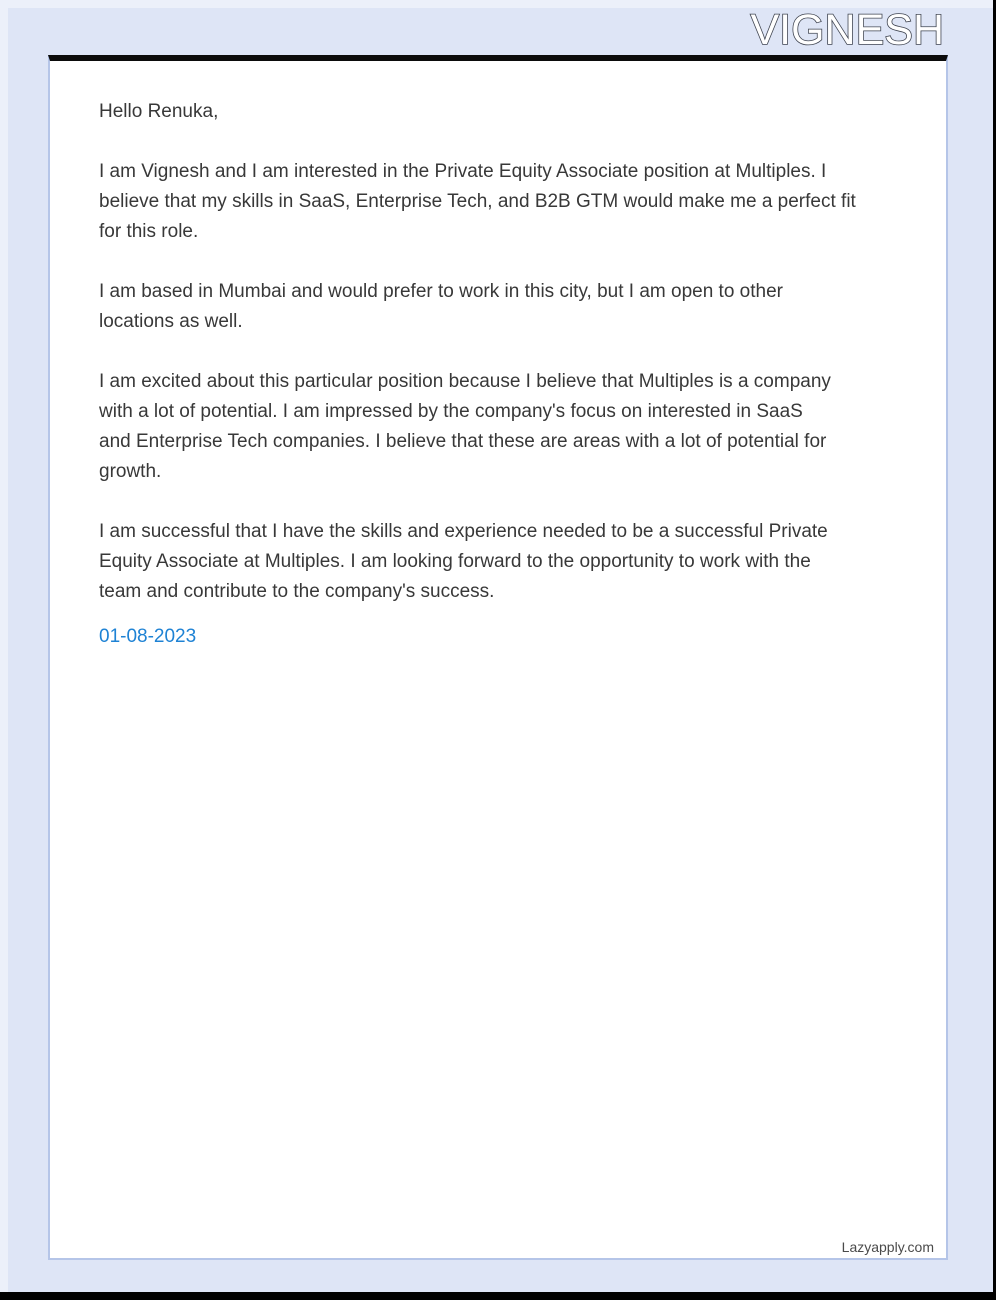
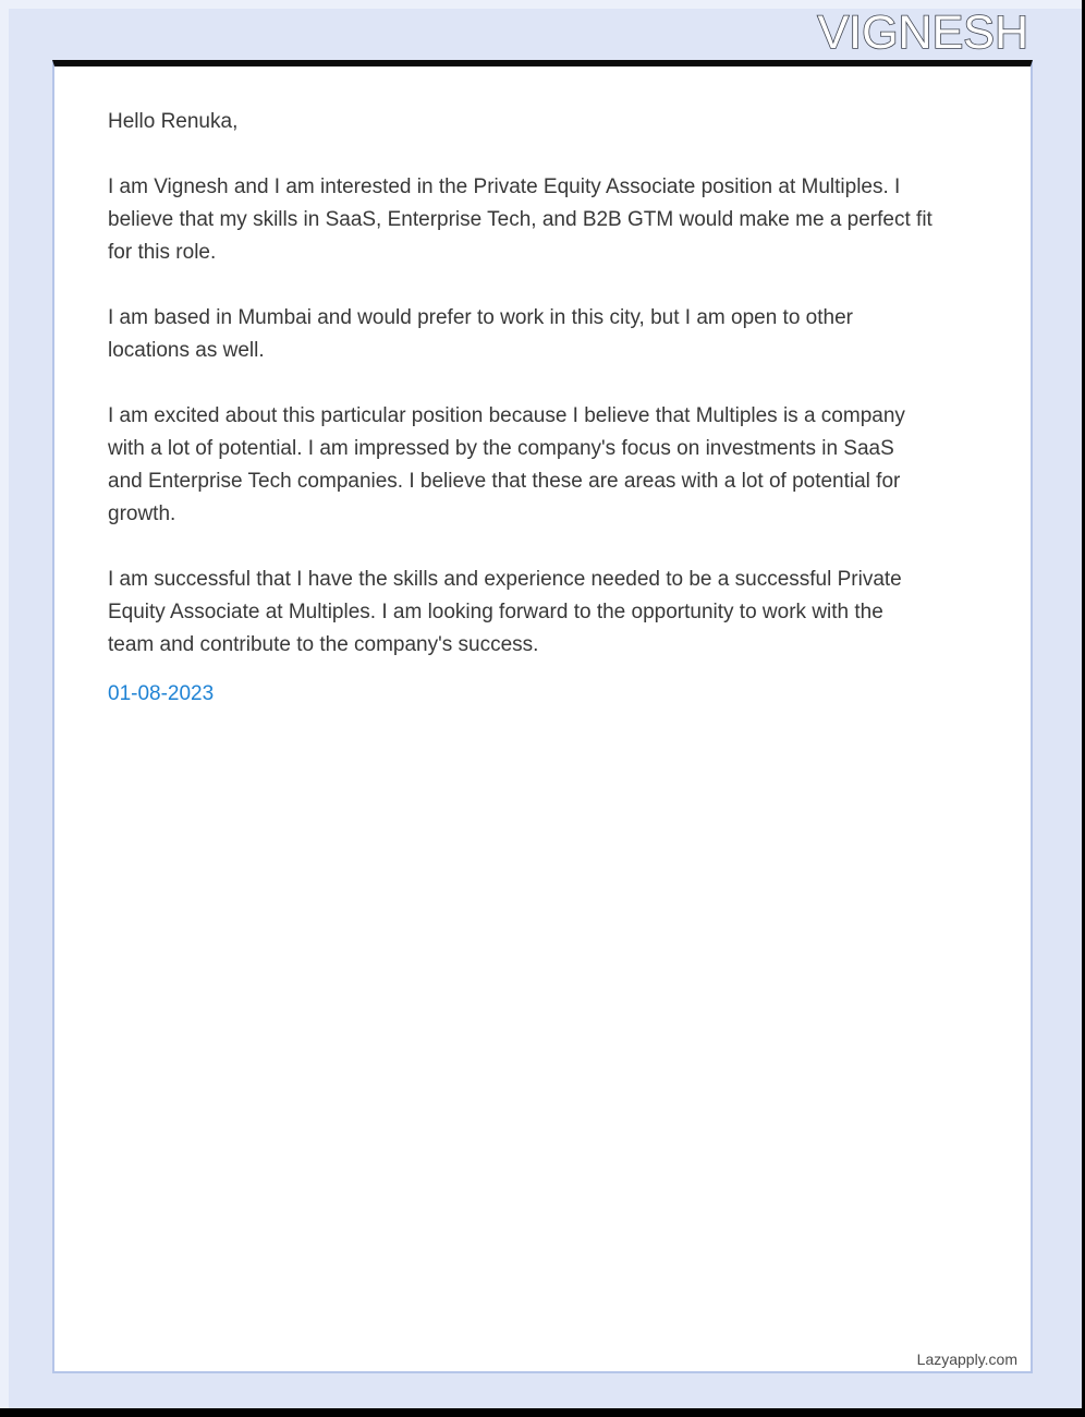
  VIGNESH
  Hello Renuka,
  I am Vignesh and I am interested in the Private Equity Associate position at Multiples. I
  believe that my skills in SaaS, Enterprise Tech, and B2B GTM would make me a perfect fit
  for this role.
  I am based in Mumbai and would prefer to work in this city, but I am open to other
  locations as well.
  I am excited about this particular position because I believe that Multiples is a company
- with a lot of potential. I am impressed by the company's focus on interested in SaaS
+ with a lot of potential. I am impressed by the company's focus on investments in SaaS
  and Enterprise Tech companies. I believe that these are areas with a lot of potential for
  growth.
  I am successful that I have the skills and experience needed to be a successful Private
  Equity Associate at Multiples. I am looking forward to the opportunity to work with the
  team and contribute to the company's success.
  01-08-2023
  Lazyapply.com
